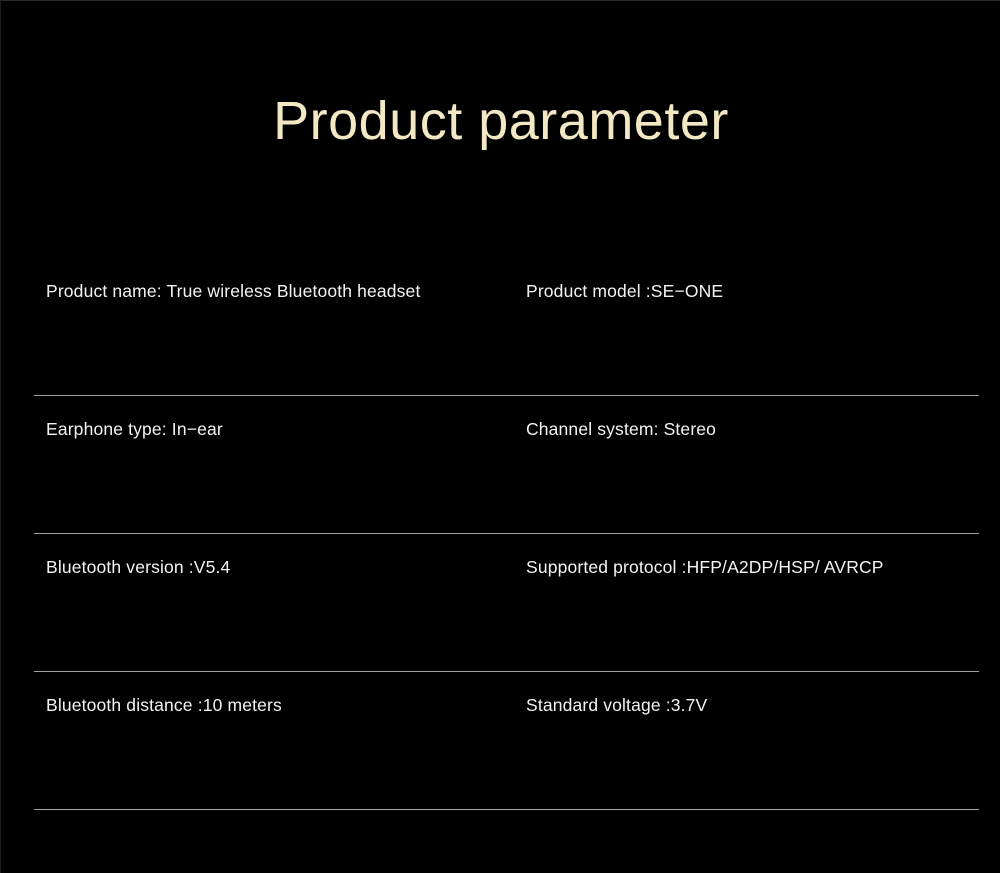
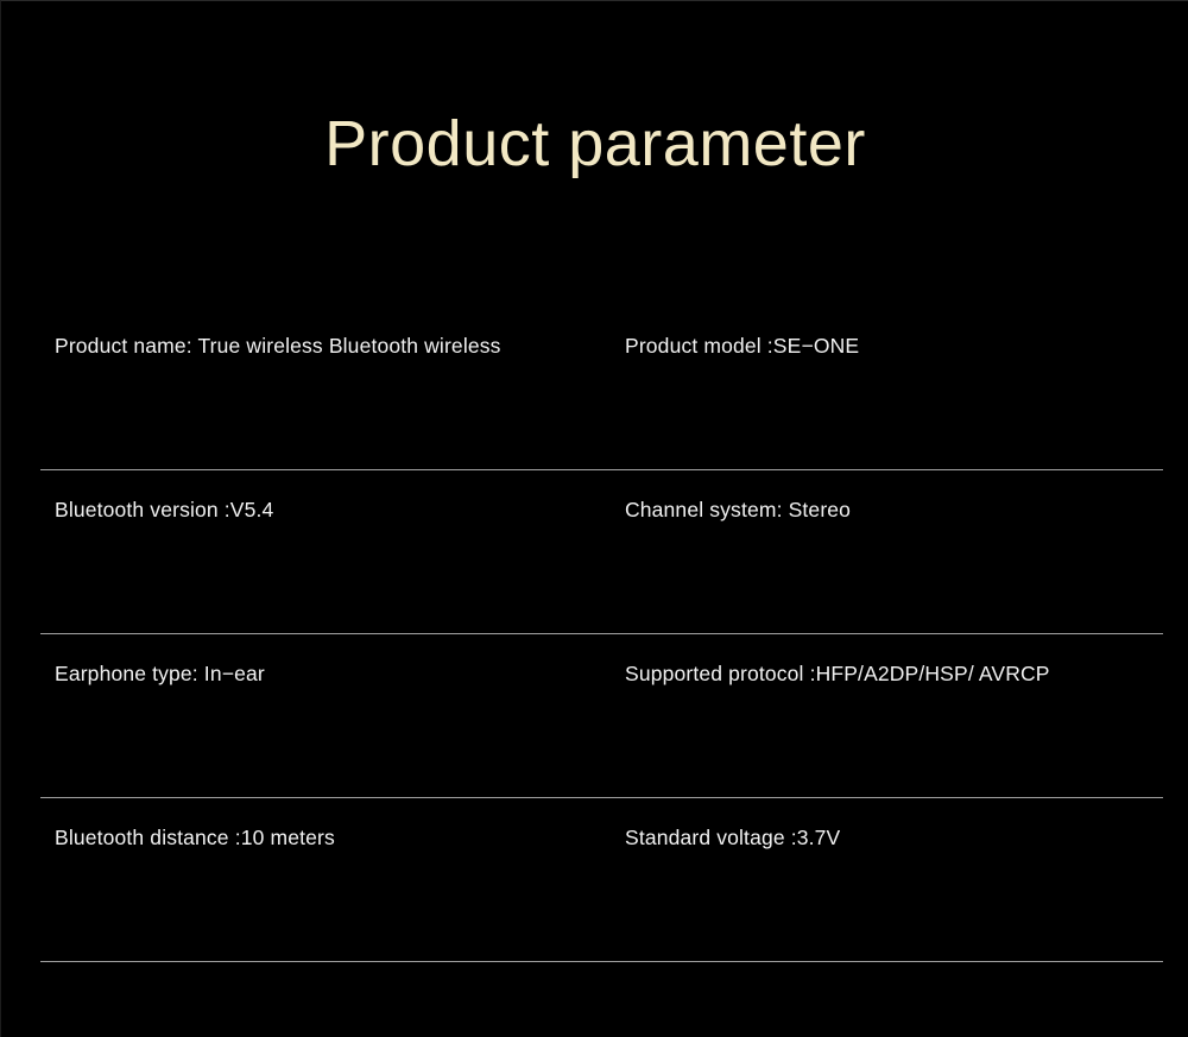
  Product parameter
- Product name: True wireless Bluetooth headset
+ Product name: True wireless Bluetooth wireless
  Product model :SE−ONE
- Earphone type: In−ear
+ Bluetooth version :V5.4
  Channel system: Stereo
- Bluetooth version :V5.4
+ Earphone type: In−ear
  Supported protocol :HFP/A2DP/HSP/ AVRCP
  Bluetooth distance :10 meters
  Standard voltage :3.7V
